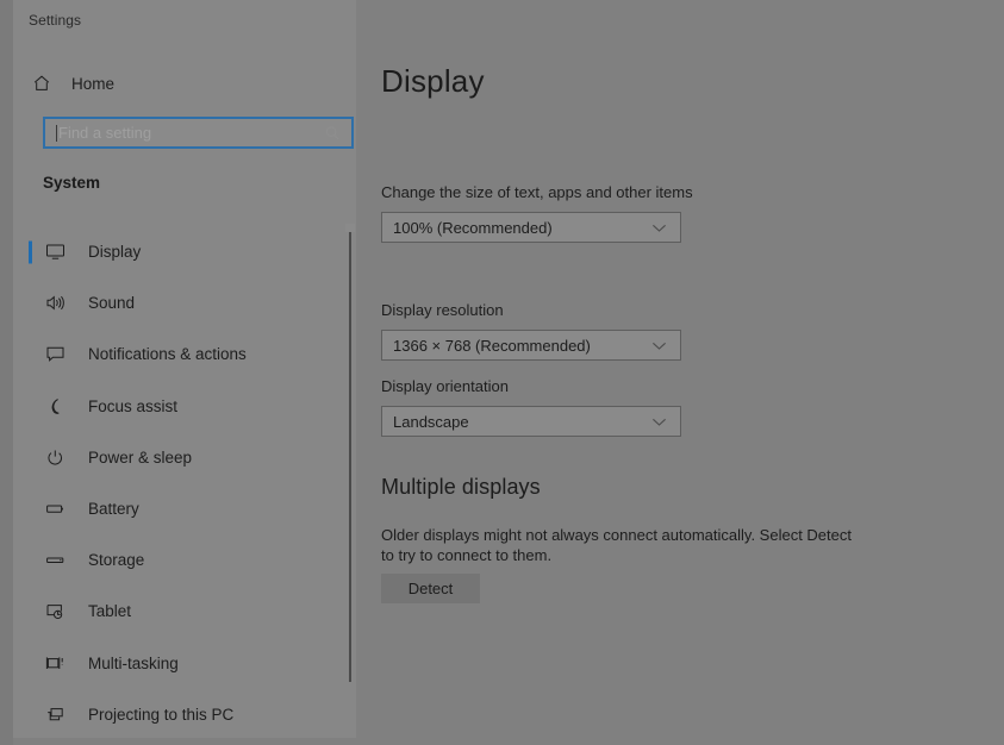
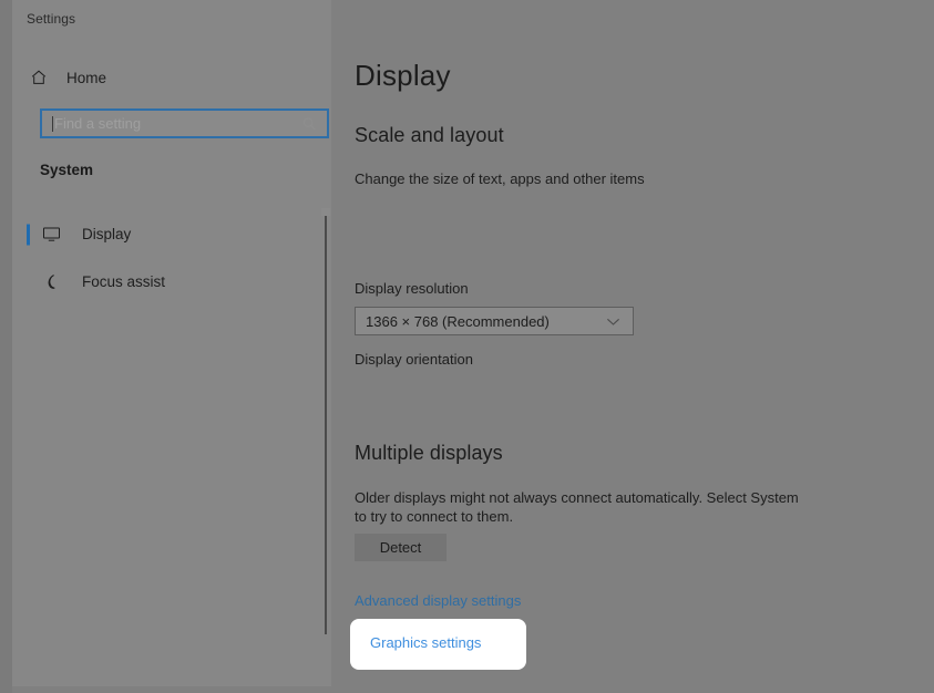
  Settings
  Home
  System
  Display
- Sound
- Notifications & actions
  Focus assist
- Power & sleep
- Battery
- Storage
- Tablet
- Multi-tasking
- Projecting to this PC
  Display
+ Scale and layout
  Change the size of text, apps and other items
- 100% (Recommended)
  Display resolution
  1366 × 768 (Recommended)
  Display orientation
- Landscape
  Multiple displays
- Older displays might not always connect automatically. Select Detect to try to connect to them.
+ Older displays might not always connect automatically. Select System to try to connect to them.
  Detect
+ Advanced display settings
+ Graphics settings
